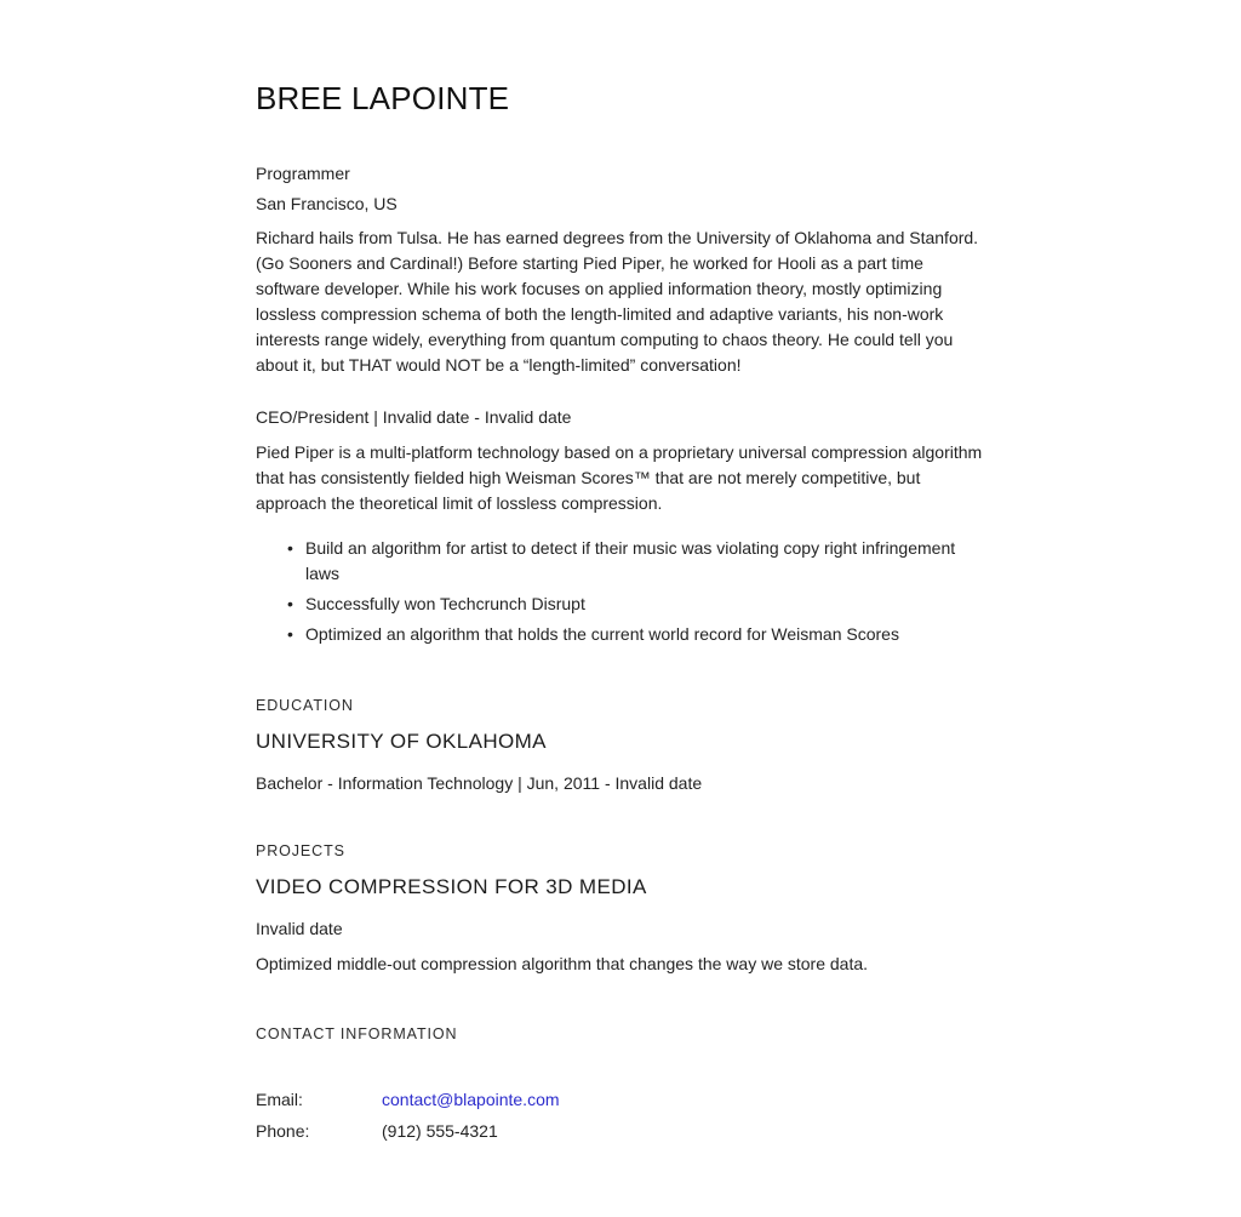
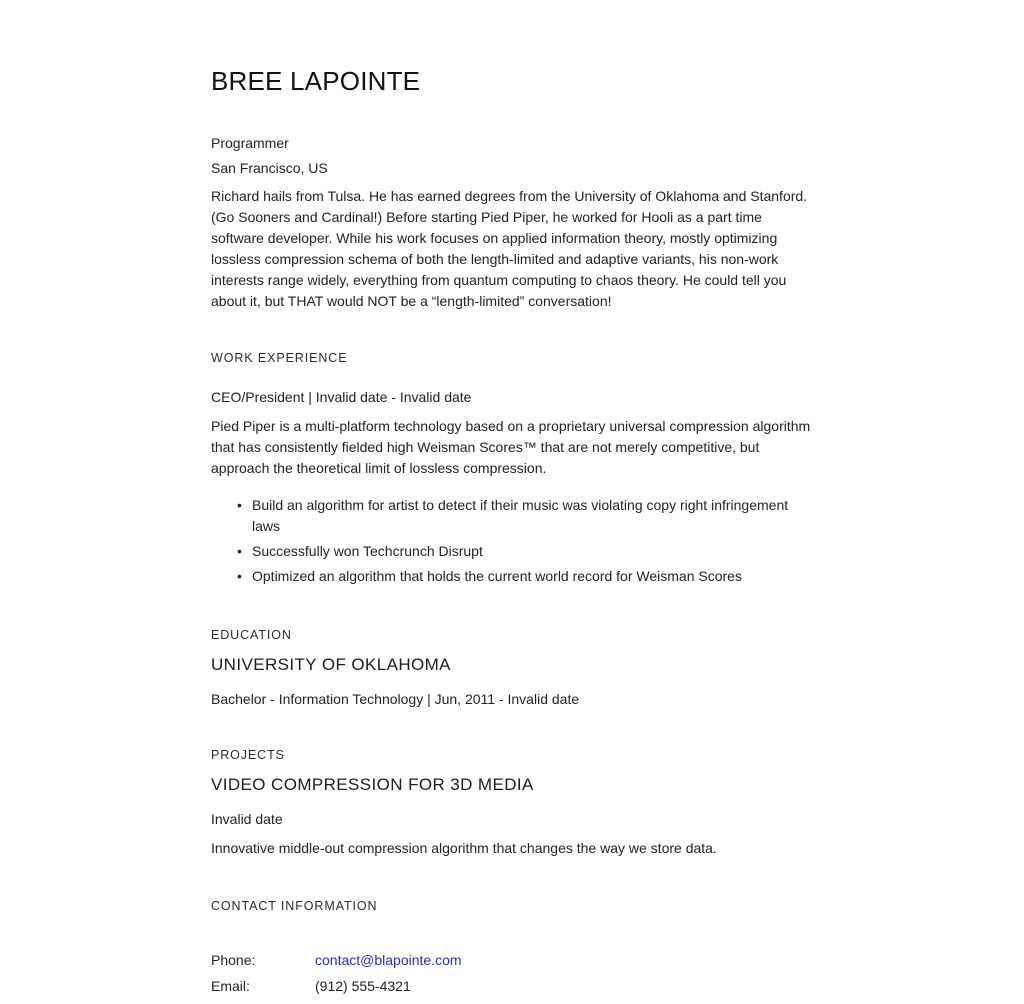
  BREE LAPOINTE
  Programmer
  San Francisco, US
  Richard hails from Tulsa. He has earned degrees from the University of Oklahoma and Stanford. (Go Sooners and Cardinal!) Before starting Pied Piper, he worked for Hooli as a part time software developer. While his work focuses on applied information theory, mostly optimizing lossless compression schema of both the length-limited and adaptive variants, his non-work interests range widely, everything from quantum computing to chaos theory. He could tell you about it, but THAT would NOT be a “length-limited” conversation!
+ WORK EXPERIENCE
  CEO/President | Invalid date - Invalid date
  Pied Piper is a multi-platform technology based on a proprietary universal compression algorithm that has consistently fielded high Weisman Scores™ that are not merely competitive, but approach the theoretical limit of lossless compression.
  Build an algorithm for artist to detect if their music was violating copy right infringement laws
  Successfully won Techcrunch Disrupt
  Optimized an algorithm that holds the current world record for Weisman Scores
  EDUCATION
  UNIVERSITY OF OKLAHOMA
  Bachelor - Information Technology | Jun, 2011 - Invalid date
  PROJECTS
  VIDEO COMPRESSION FOR 3D MEDIA
  Invalid date
- Optimized middle-out compression algorithm that changes the way we store data.
+ Innovative middle-out compression algorithm that changes the way we store data.
  CONTACT INFORMATION
- Email:
+ Phone:
  contact@blapointe.com
- Phone:
+ Email:
  (912) 555-4321
